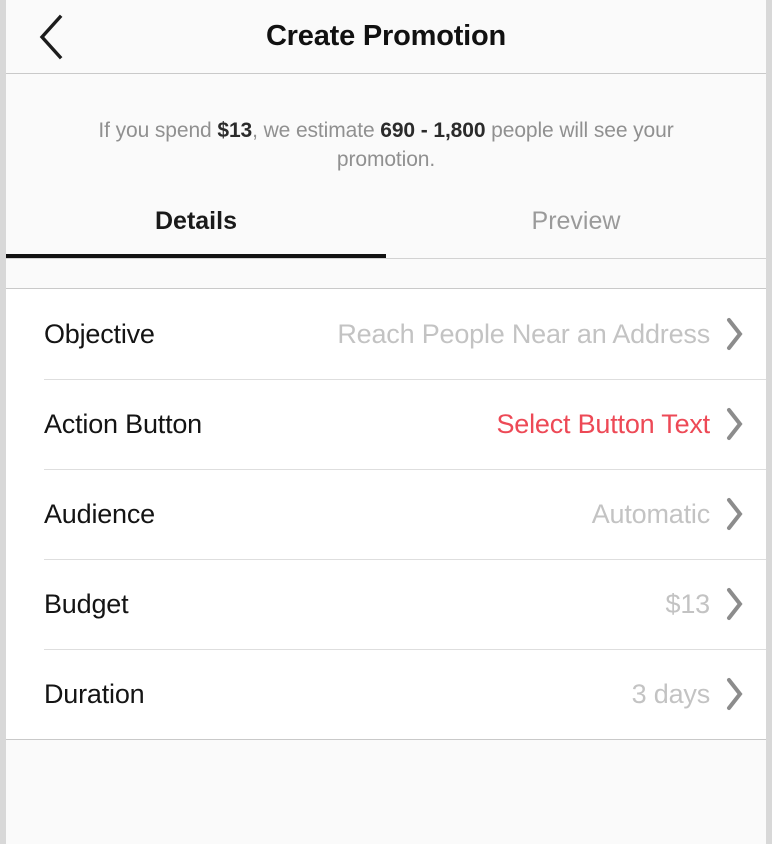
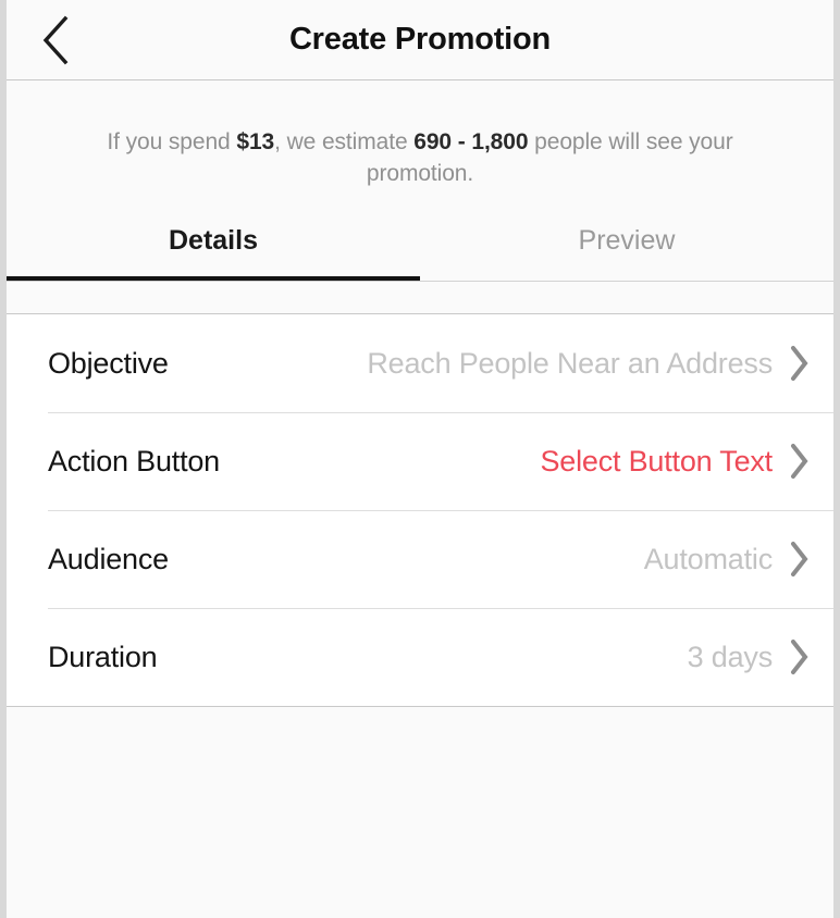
  Create Promotion
  If you spend $13, we estimate 690 - 1,800 people will see your promotion.
  Details
  Preview
  Objective
  Reach People Near an Address
  Action Button
  Select Button Text
  Audience
  Automatic
- Budget
- $13
  Duration
  3 days
